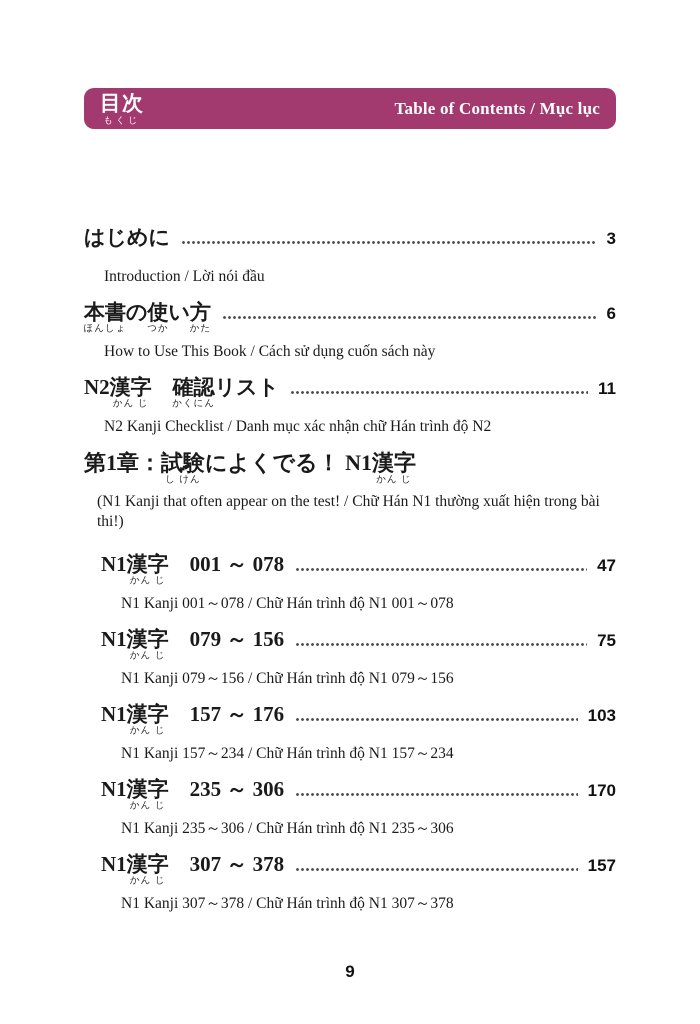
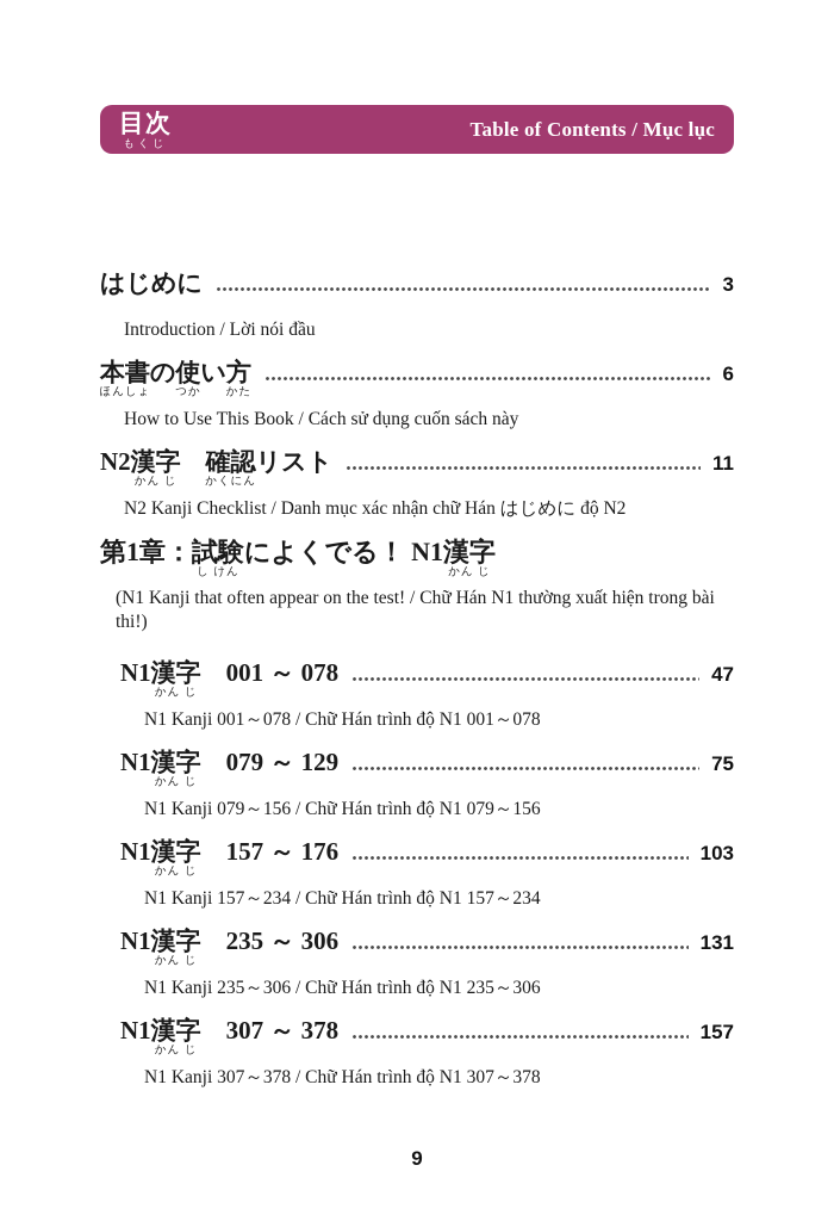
  目次
  もくじ
  Table of Contents / Mục lục
  はじめに
  3
  Introduction / Lời nói đầu
  本書
  ほんしょ
  の使
  つか
  い方
  かた
  6
  How to Use This Book / Cách sử dụng cuốn sách này
  N2漢字
  かん じ
  確認
  かくにん
  リスト
  11
- N2 Kanji Checklist / Danh mục xác nhận chữ Hán trình độ N2
+ N2 Kanji Checklist / Danh mục xác nhận chữ Hán はじめに độ N2
  第1章：試験
  し けん
  によくでる！ N1漢字
  かん じ
  (N1 Kanji that often appear on the test! / Chữ Hán N1 thường xuất hiện trong bài thi!)
  N1漢字
  かん じ
  001 ～ 078
  47
  N1 Kanji 001～078 / Chữ Hán trình độ N1 001～078
  N1漢字
  かん じ
- 079 ～ 156
+ 079 ～ 129
  75
  N1 Kanji 079～156 / Chữ Hán trình độ N1 079～156
  N1漢字
  かん じ
  157 ～ 176
  103
  N1 Kanji 157～234 / Chữ Hán trình độ N1 157～234
  N1漢字
  かん じ
  235 ～ 306
- 170
+ 131
  N1 Kanji 235～306 / Chữ Hán trình độ N1 235～306
  N1漢字
  かん じ
  307 ～ 378
  157
  N1 Kanji 307～378 / Chữ Hán trình độ N1 307～378
  9
